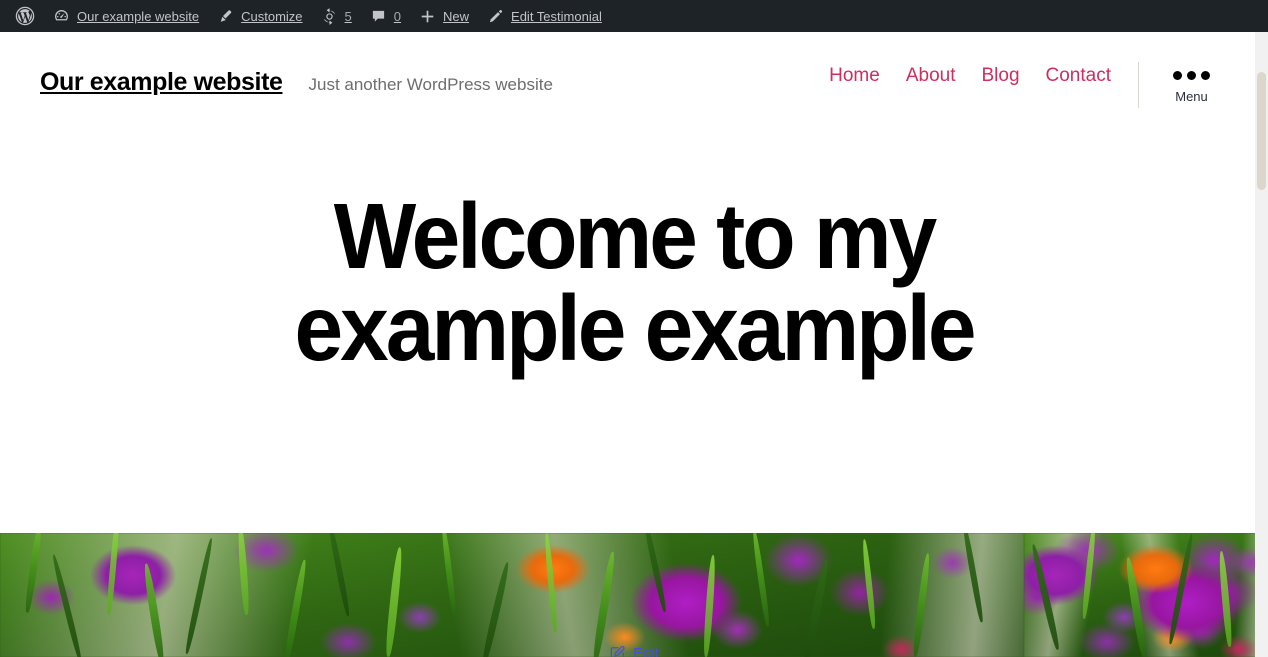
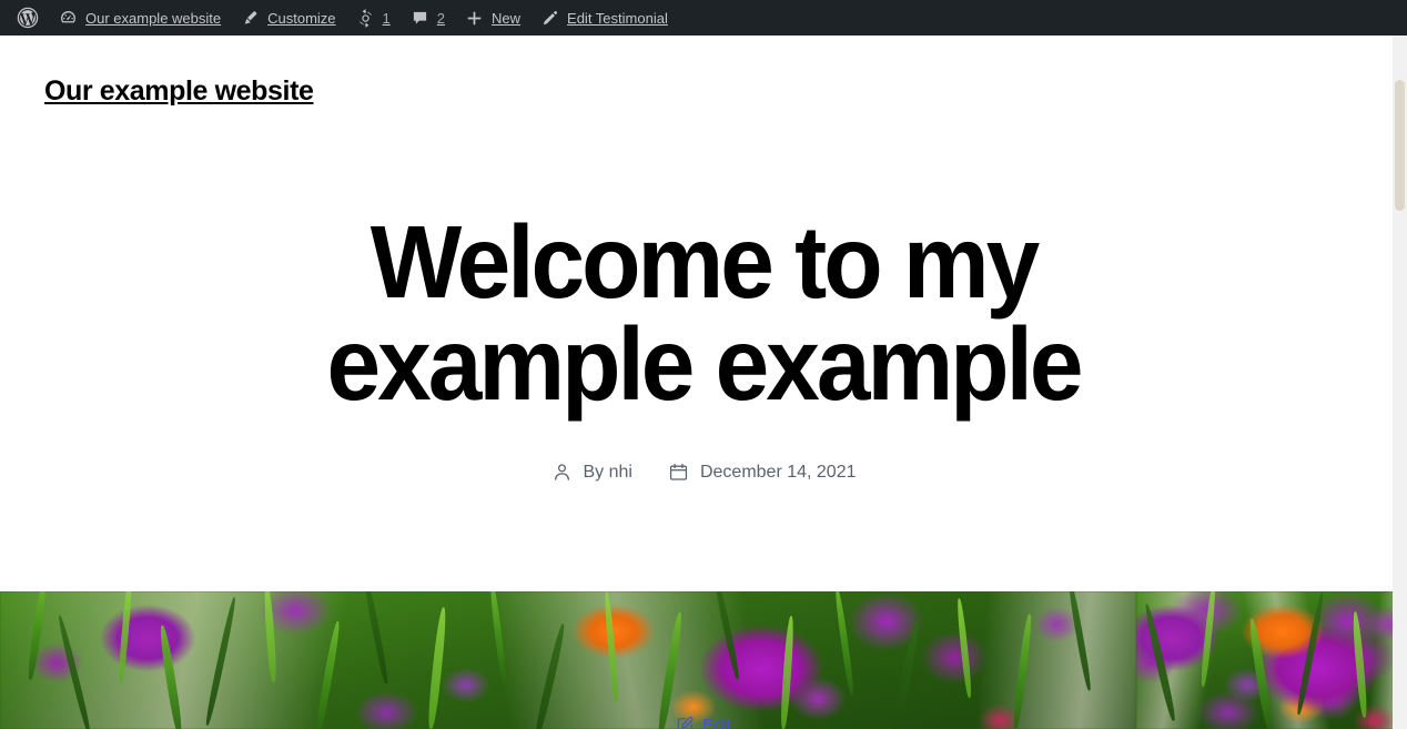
  Our example website
  Customize
- 5
+ 1
- 0
+ 2
  New
  Edit Testimonial
  Our example website
- Just another WordPress website
- Home
- About
- Blog
- Contact
- Menu
  Welcome to my example example
+ By nhi
+ December 14, 2021
  Edit
